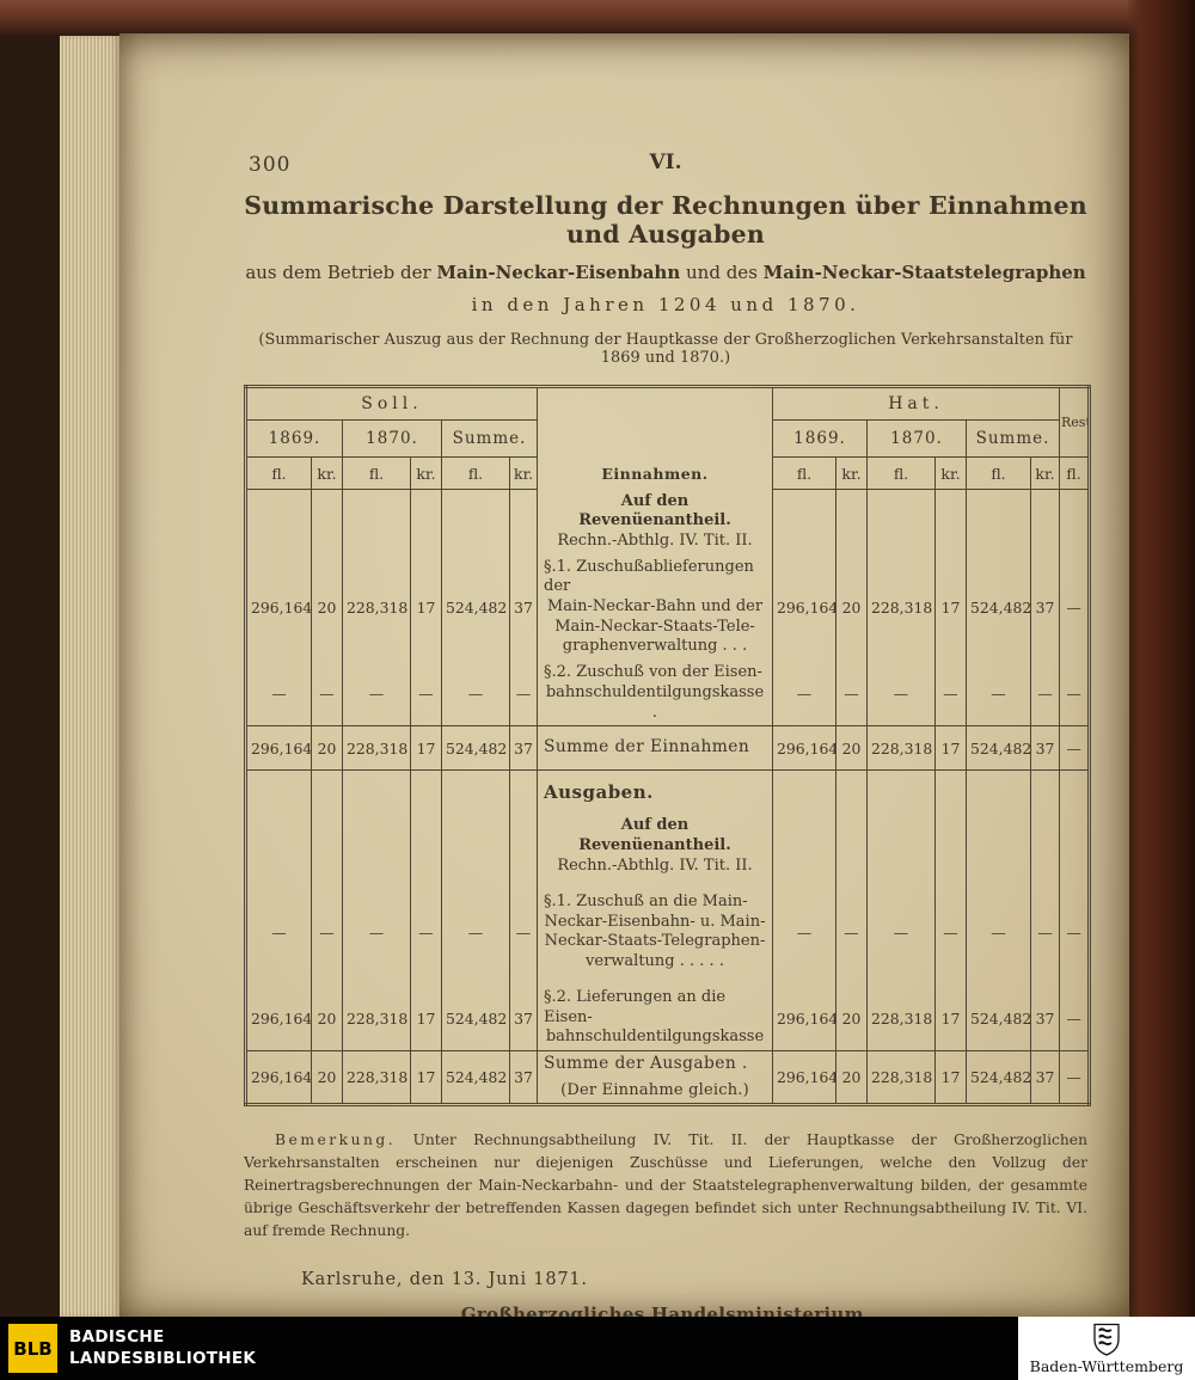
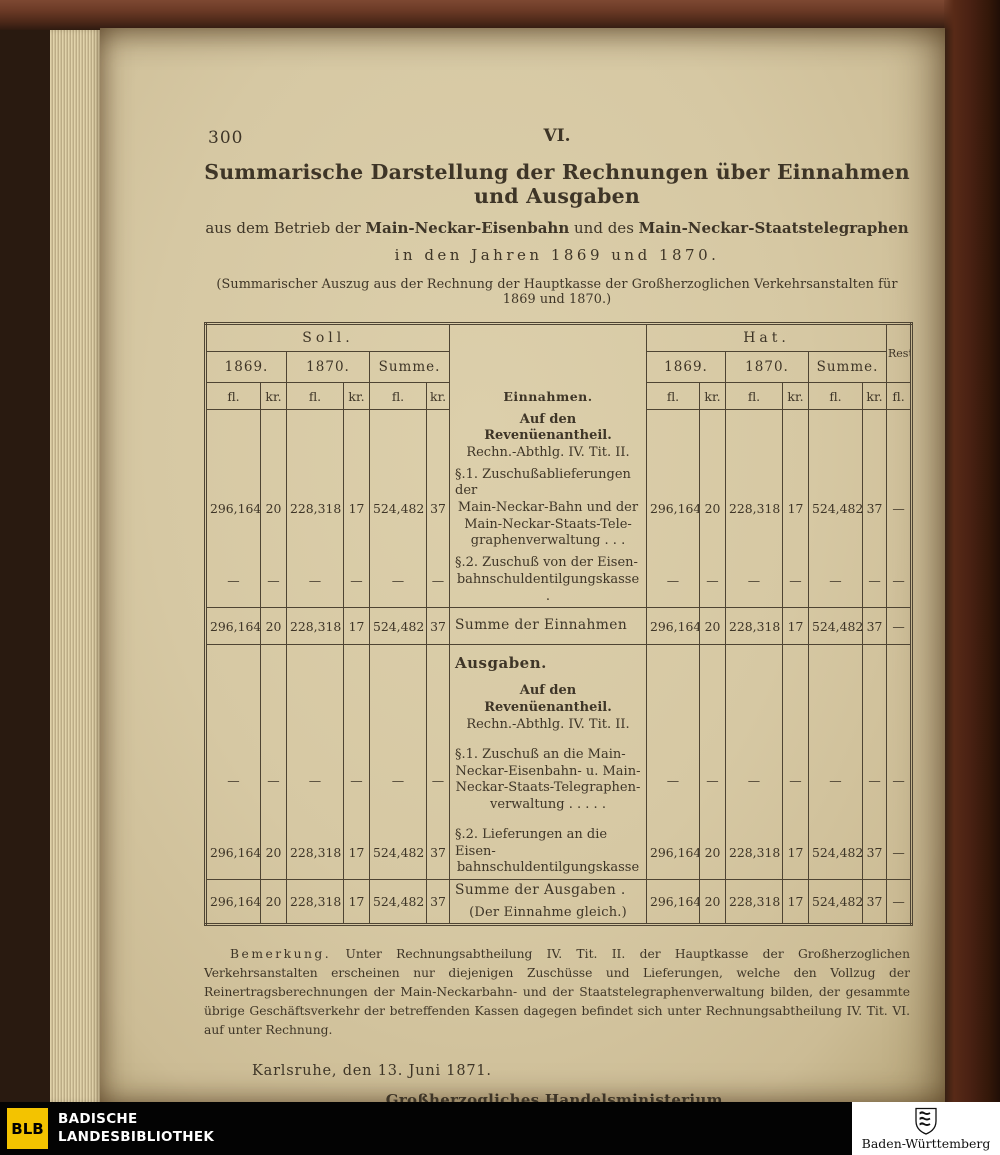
  300
  VI.
  Summarische Darstellung der Rechnungen über Einnahmen und Ausgaben
  aus dem Betrieb der Main-Neckar-Eisenbahn und des Main-Neckar-Staatstelegraphen
- in den Jahren 1204 und 1870.
+ in den Jahren 1869 und 1870.
  (Summarischer Auszug aus der Rechnung der Hauptkasse der Großherzoglichen Verkehrsanstalten für 1869 und 1870.)
  Soll.		Hat.	Rest
  1869.	1870.	Summe.		1869.	1870.	Summe.
  fl.	kr.	fl.	kr.	fl.	kr.	Einnahmen.	fl.	kr.	fl.	kr.	fl.	kr.	fl.
  						Auf den Revenüenantheil. Rechn.-Abthlg. IV. Tit. II.
  296,164	20	228,318	17	524,482	37	§.1. Zuschußablieferungen der Main-Neckar-Bahn und der Main-Neckar-Staats-Tele- graphenverwaltung . . .	296,164	20	228,318	17	524,482	37	—
  —	—	—	—	—	—	§.2. Zuschuß von der Eisen- bahnschuldentilgungskasse .	—	—	—	—	—	—	—
  296,164	20	228,318	17	524,482	37	Summe der Einnahmen	296,164	20	228,318	17	524,482	37	—
  						Ausgaben.
  						Auf den Revenüenantheil. Rechn.-Abthlg. IV. Tit. II.
  —	—	—	—	—	—	§.1. Zuschuß an die Main- Neckar-Eisenbahn- u. Main- Neckar-Staats-Telegraphen- verwaltung . . . . .	—	—	—	—	—	—	—
  296,164	20	228,318	17	524,482	37	§.2. Lieferungen an die Eisen- bahnschuldentilgungskasse	296,164	20	228,318	17	524,482	37	—
  296,164	20	228,318	17	524,482	37	Summe der Ausgaben . (Der Einnahme gleich.)	296,164	20	228,318	17	524,482	37	—
- Bemerkung. Unter Rechnungsabtheilung IV. Tit. II. der Hauptkasse der Großherzoglichen Verkehrsanstalten erscheinen nur diejenigen Zuschüsse und Lieferungen, welche den Vollzug der Reinertragsberechnungen der Main-Neckarbahn- und der Staatstelegraphenverwaltung bilden, der gesammte übrige Geschäftsverkehr der betreffenden Kassen dagegen befindet sich unter Rechnungsabtheilung IV. Tit. VI. auf fremde Rechnung.
+ Bemerkung. Unter Rechnungsabtheilung IV. Tit. II. der Hauptkasse der Großherzoglichen Verkehrsanstalten erscheinen nur diejenigen Zuschüsse und Lieferungen, welche den Vollzug der Reinertragsberechnungen der Main-Neckarbahn- und der Staatstelegraphenverwaltung bilden, der gesammte übrige Geschäftsverkehr der betreffenden Kassen dagegen befindet sich unter Rechnungsabtheilung IV. Tit. VI. auf unter Rechnung.
  Karlsruhe, den 13. Juni 1871.
  Großherzogliches Handelsministerium.
  BLB
  BADISCHE
  LANDESBIBLIOTHEK
  Baden-Württemberg
